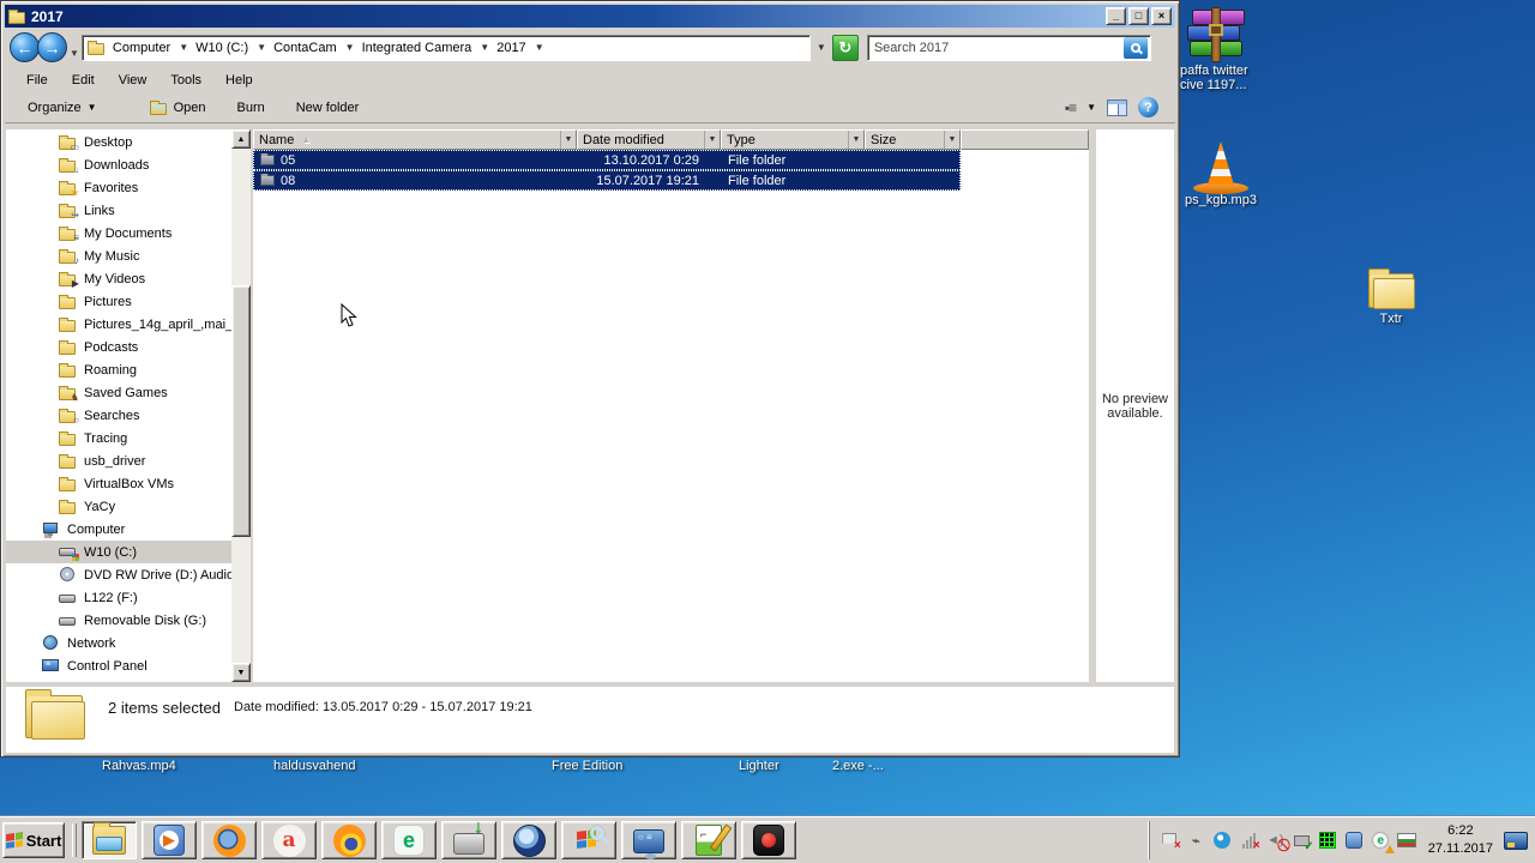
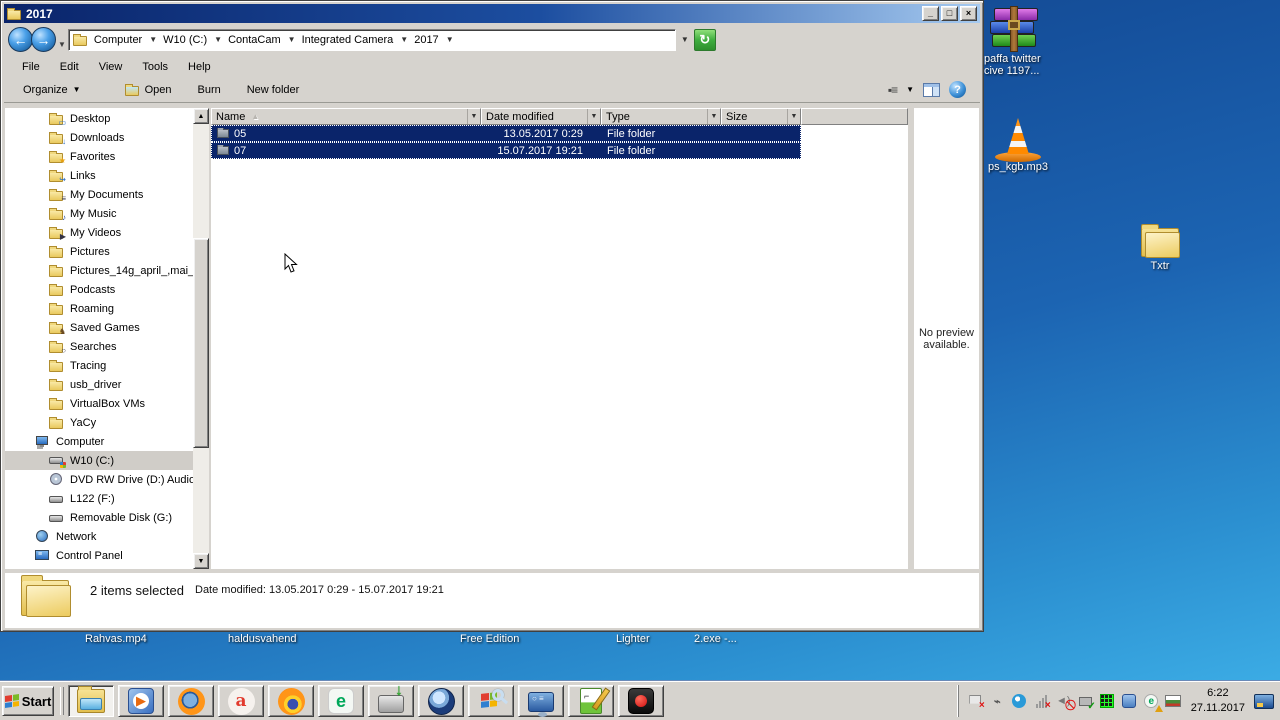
  Rahvas.mp4
  haldusvahend
  Free Edition
  Lighter
  2.exe -...
  paffa twitter
  cive 1197...
  ps_kgb.mp3
  Txtr
  2017
  _
  □
  ×
  ←
  →
  ▼
  Computer
  ▼
  W10 (C:)
  ▼
  ContaCam
  ▼
  Integrated Camera
  ▼
  2017
  ▼
  ▼
  ↻
- Search 2017
  File
  Edit
  View
  Tools
  Help
  Organize
  ▼
  Open
  Burn
  New folder
  ▪≡
  ▼
  ?
  ▭
  Desktop
  ↓
  Downloads
  ★
  Favorites
  ↪
  Links
  ≡
  My Documents
  ♪
  My Music
  ▶
  My Videos
  Pictures
  Pictures_14g_april_,mai_
  Podcasts
  Roaming
  ♞
  Saved Games
  ○
  Searches
  Tracing
  usb_driver
  VirtualBox VMs
  YaCy
  Computer
  W10 (C:)
  DVD RW Drive (D:) Audi
  L122 (F:)
  Removable Disk (G:)
  Network
  Control Panel
  Name
  ▲
  Date modified
  Type
  Size
  05
- 13.10.2017 0:29
+ 13.05.2017 0:29
  File folder
- 08
+ 07
  15.07.2017 19:21
  File folder
  No preview available.
  2 items selected
  Date modified: 13.05.2017 0:29 - 15.07.2017 19:21
  Start
  a
  e
  ×
  ⌁
  ×
  ◄)
  ✓
  e
  6:22
  27.11.2017
